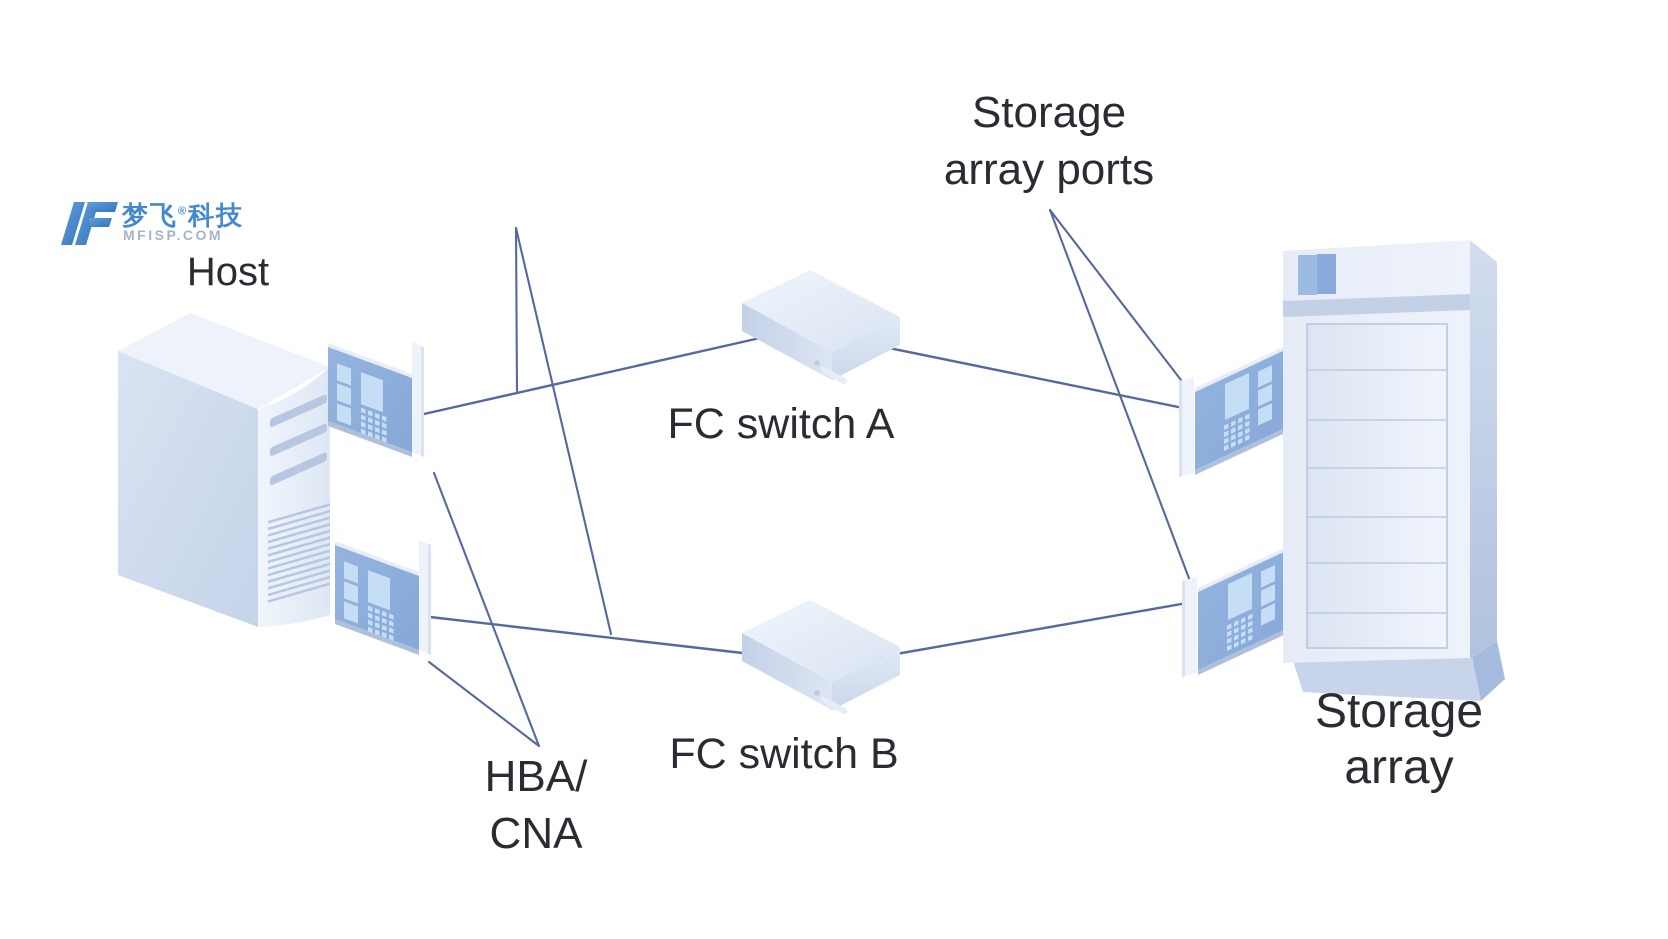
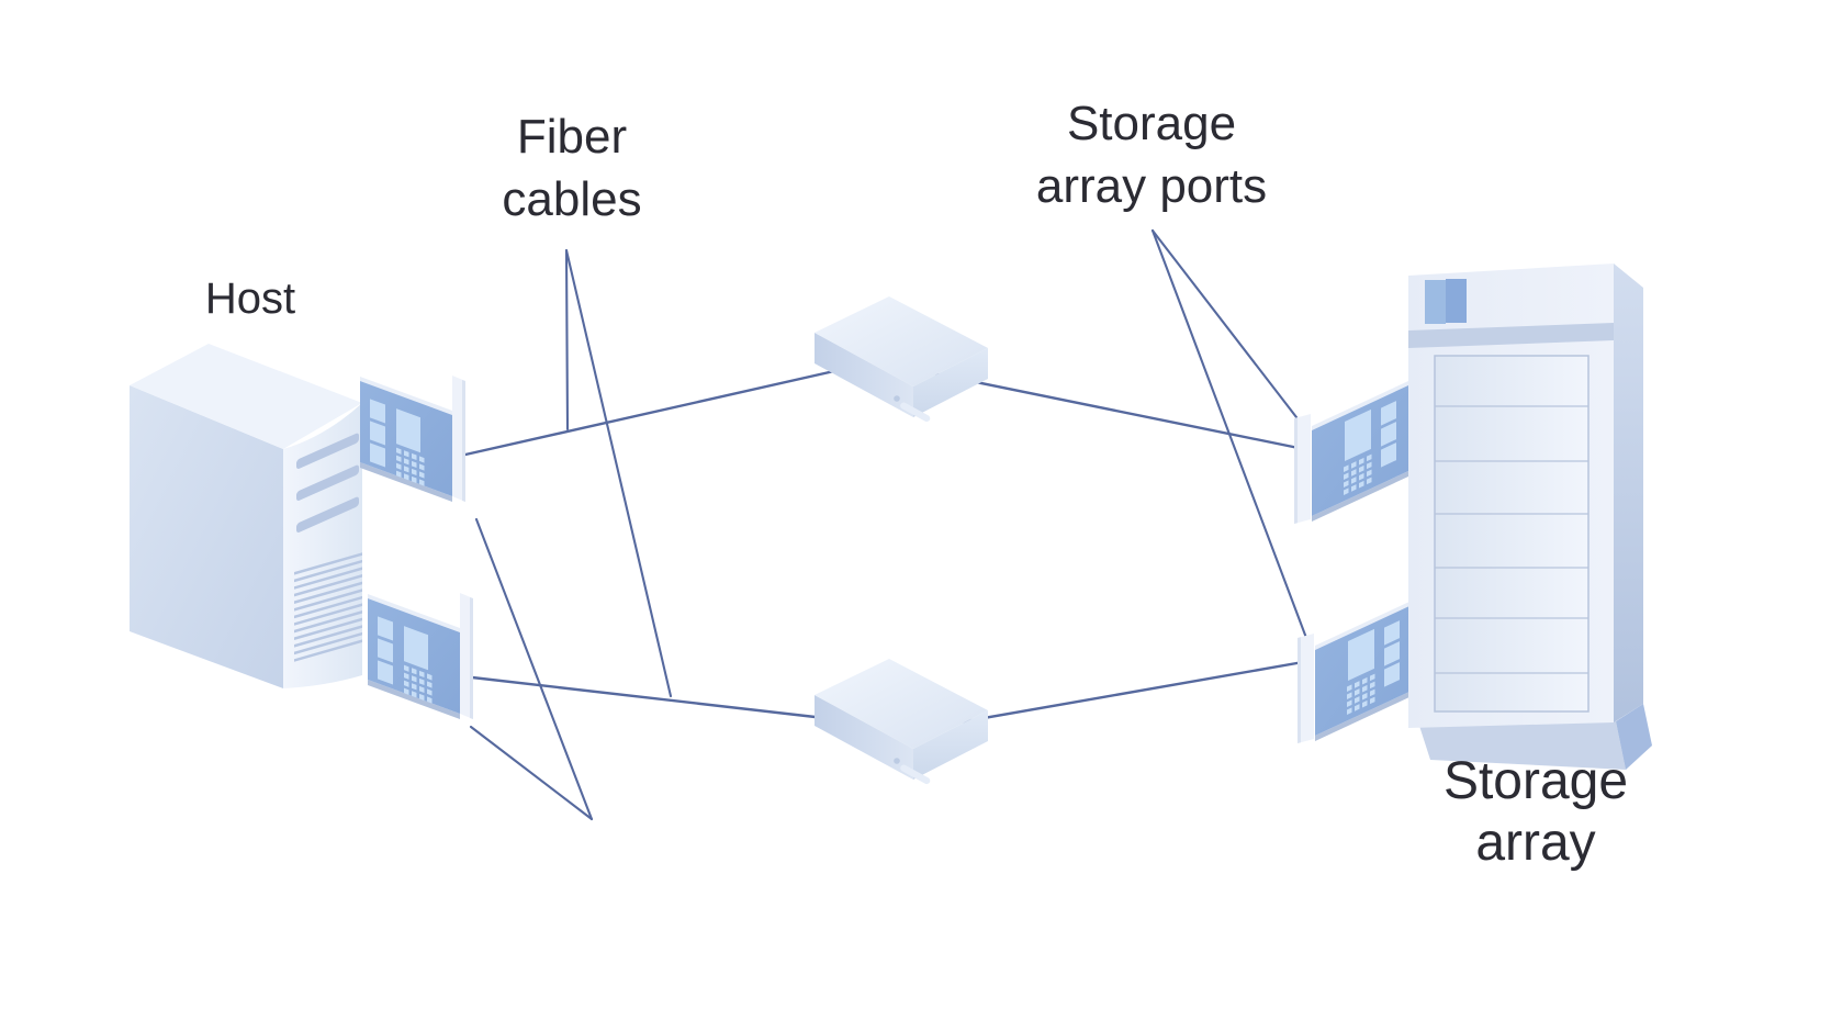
- 梦飞®科技
- MFISP.COM
  Host
+ Fiber
+ cables
  Storage
  array ports
- FC switch A
- FC switch B
- HBA/
- CNA
  Storage
  array
